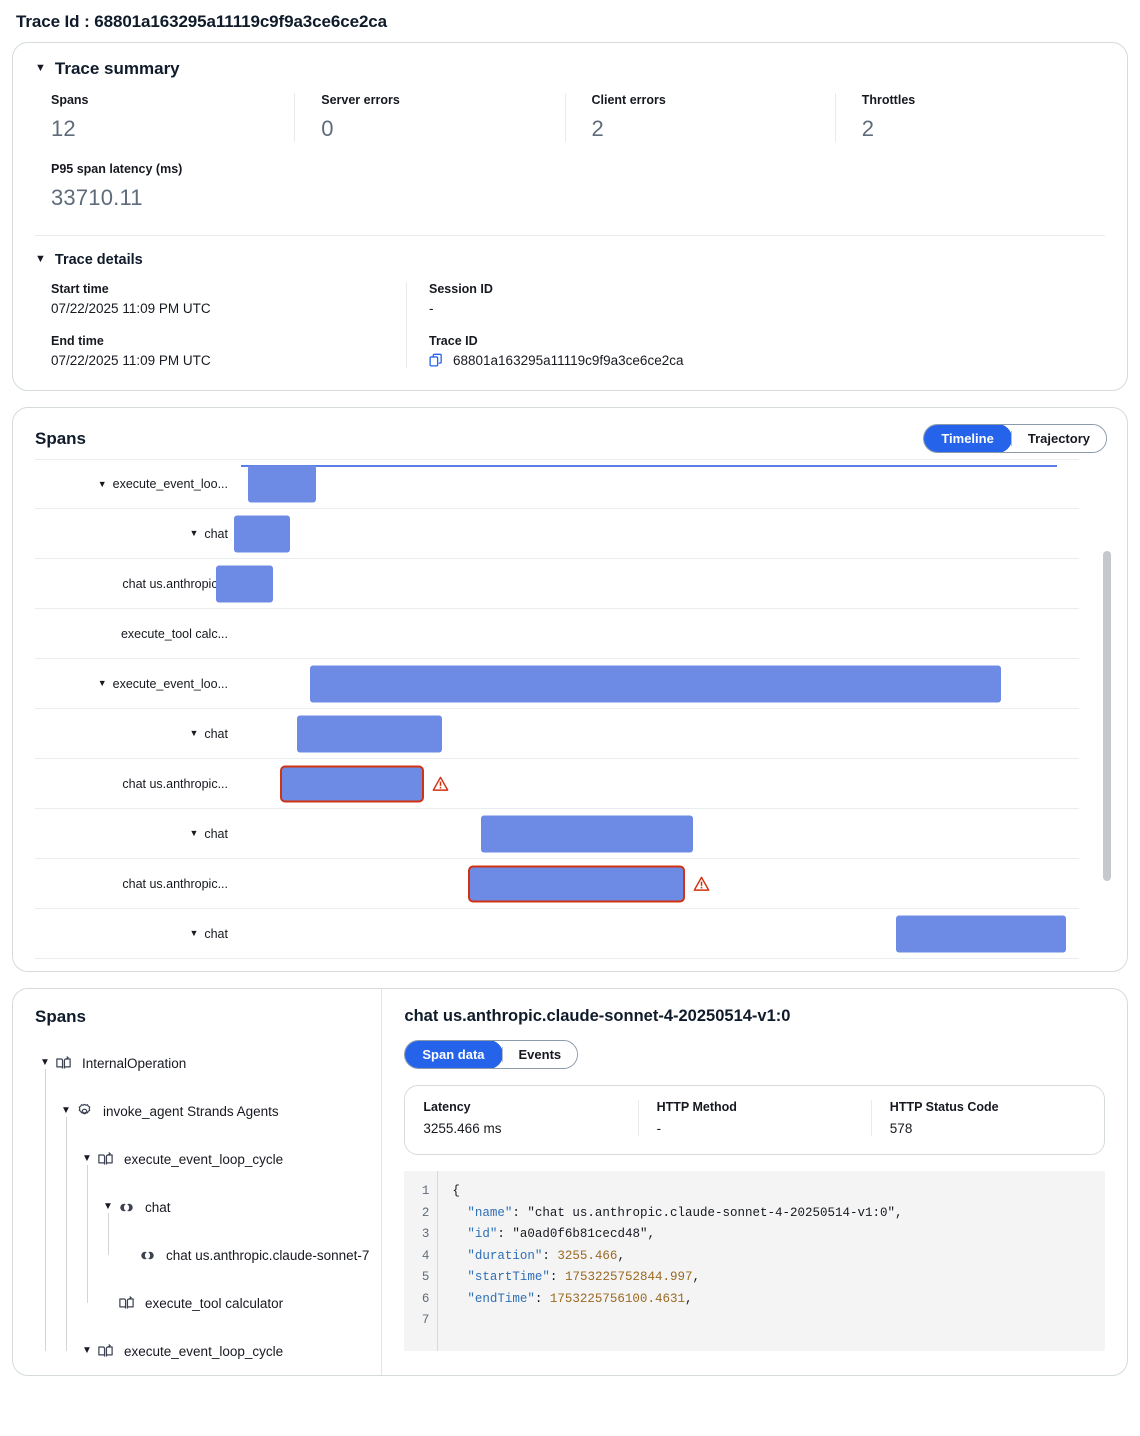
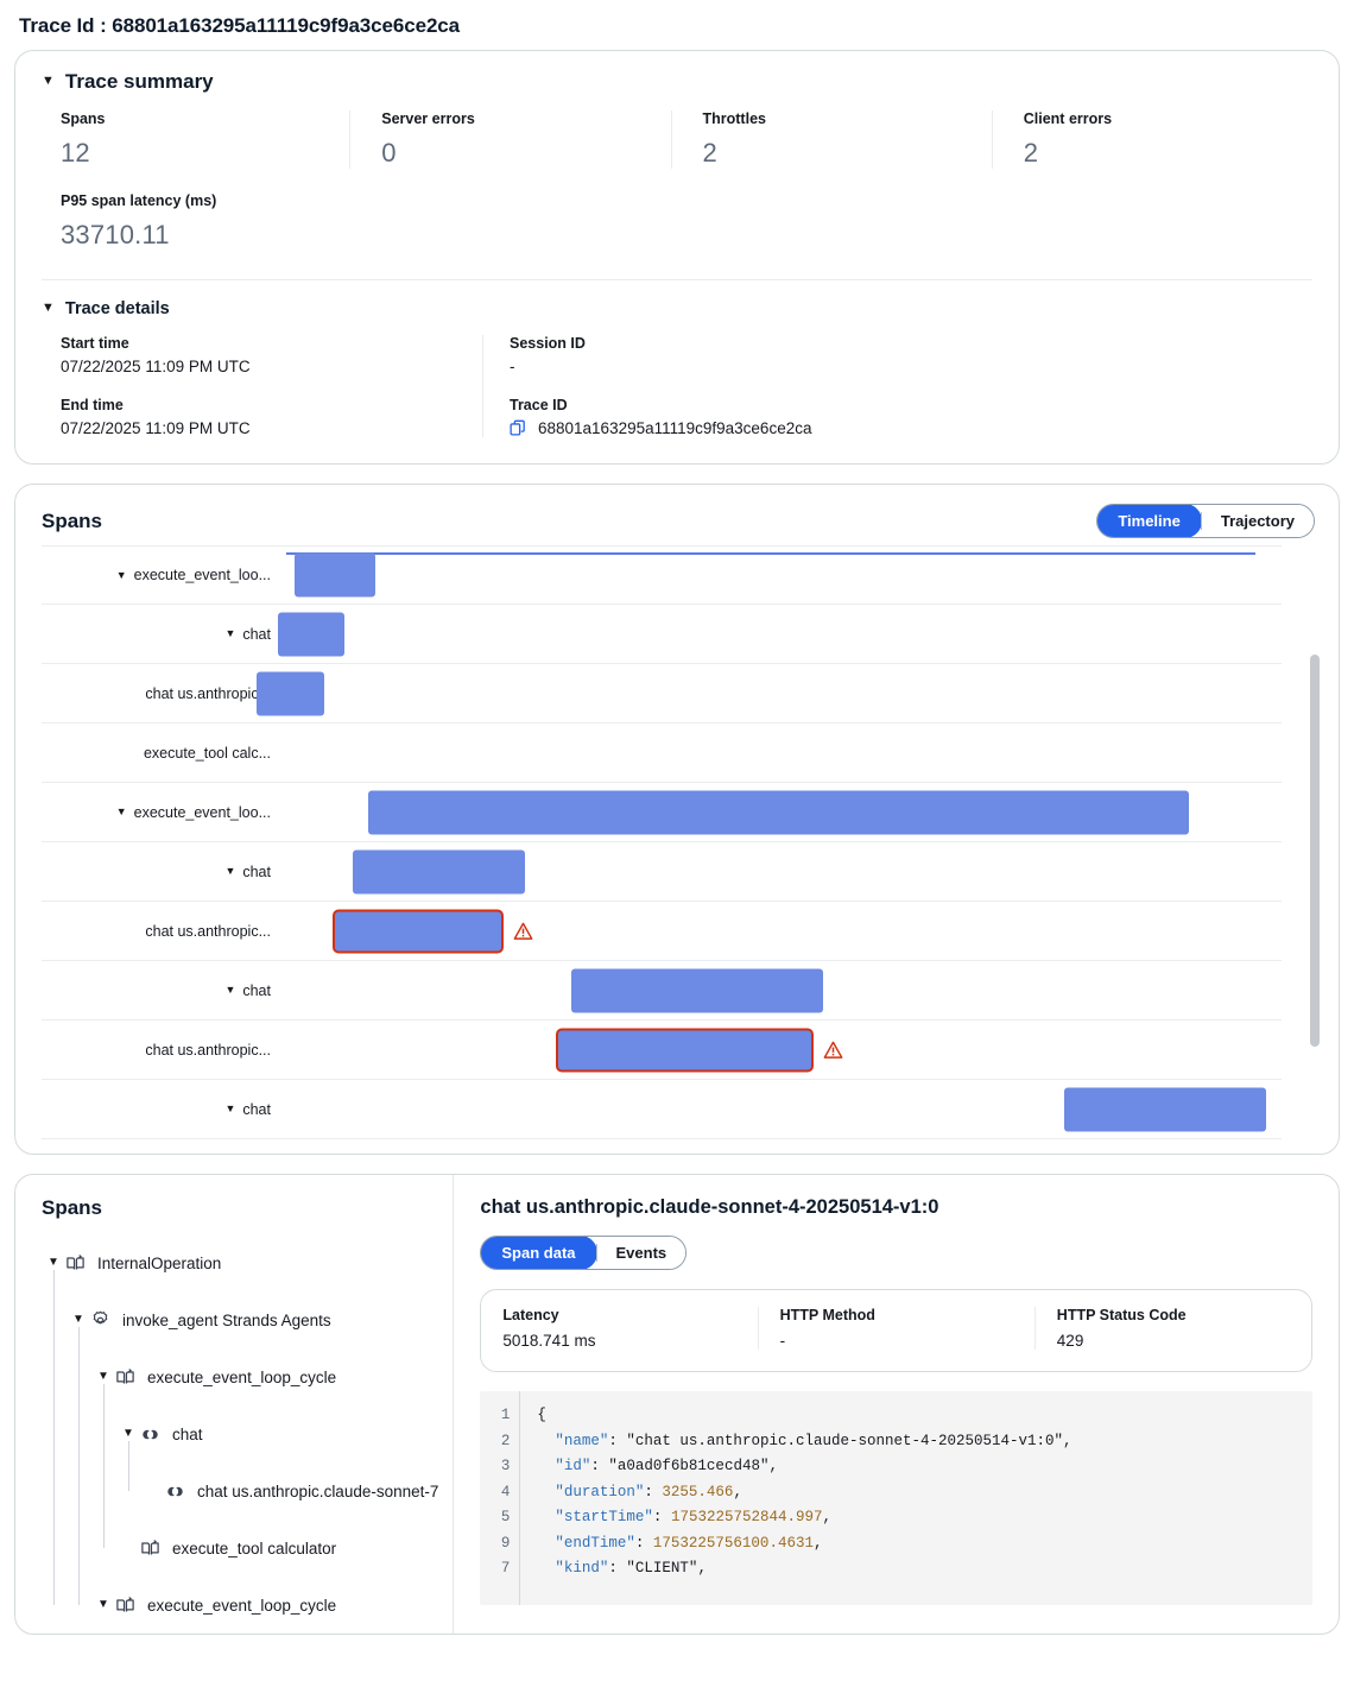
  Trace Id : 68801a163295a11119c9f9a3ce6ce2ca
  ▼
  Trace summary
  Spans
  12
  Server errors
  0
- Client errors
+ Throttles
  2
- Throttles
+ Client errors
  2
  P95 span latency (ms)
  33710.11
  ▼
  Trace details
  Start time
  07/22/2025 11:09 PM UTC
  End time
  07/22/2025 11:09 PM UTC
  Session ID
  -
  Trace ID
  68801a163295a11119c9f9a3ce6ce2ca
  Spans
  Timeline
  Trajectory
  ▼
  execute_event_loo...
  ▼
  chat
  chat us.anthropic
  execute_tool calc...
  ▼
  execute_event_loo...
  ▼
  chat
  chat us.anthropic...
  ▼
  chat
  chat us.anthropic...
  ▼
  chat
  Spans
  ▼
  InternalOperation
  ▼
  invoke_agent Strands Agents
  ▼
  execute_event_loop_cycle
  ▼
  chat
  chat us.anthropic.claude-sonnet-7
  execute_tool calculator
  ▼
  execute_event_loop_cycle
  chat us.anthropic.claude-sonnet-4-20250514-v1:0
  Span data
  Events
  Latency
- 3255.466 ms
+ 5018.741 ms
  HTTP Method
  -
  HTTP Status Code
- 578
+ 429
  1
  2
  3
  4
  5
- 6
+ 9
  7
  {
  "name": "chat us.anthropic.claude-sonnet-4-20250514-v1:0",
  "id": "a0ad0f6b81cecd48",
  "duration": 3255.466,
  "startTime": 1753225752844.997,
  "endTime": 1753225756100.4631,
+ "kind": "CLIENT",
